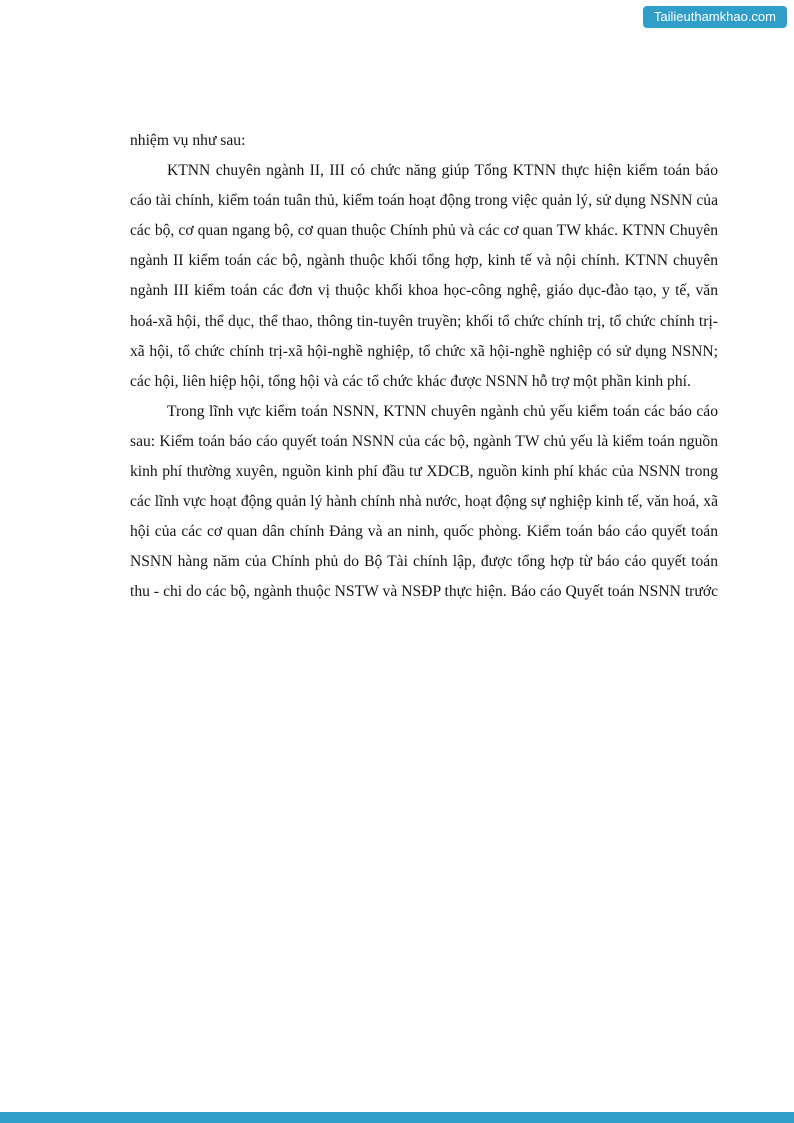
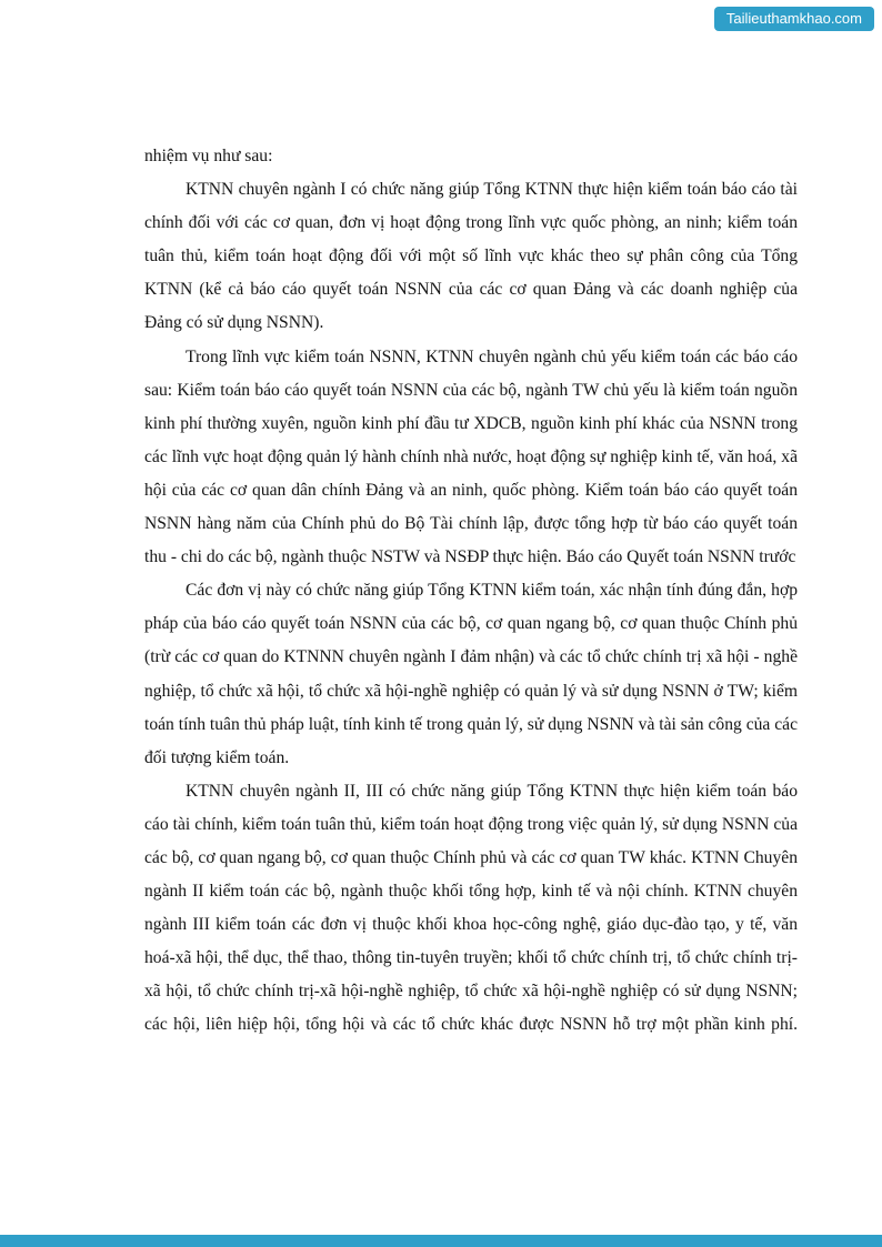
  Tailieuthamkhao.com
  nhiệm vụ như sau:
+ KTNN chuyên ngành I có chức năng giúp Tổng KTNN thực hiện kiểm toán báo cáo tài chính đối với các cơ quan, đơn vị hoạt động trong lĩnh vực quốc phòng, an ninh; kiểm toán tuân thủ, kiểm toán hoạt động đối với một số lĩnh vực khác theo sự phân công của Tổng KTNN (kể cả báo cáo quyết toán NSNN của các cơ quan Đảng và các doanh nghiệp của Đảng có sử dụng NSNN).
- KTNN chuyên ngành II, III có chức năng giúp Tổng KTNN thực hiện kiểm toán báo cáo tài chính, kiểm toán tuân thủ, kiểm toán hoạt động trong việc quản lý, sử dụng NSNN của các bộ, cơ quan ngang bộ, cơ quan thuộc Chính phủ và các cơ quan TW khác. KTNN Chuyên ngành II kiểm toán các bộ, ngành thuộc khối tổng hợp, kinh tế và nội chính. KTNN chuyên ngành III kiểm toán các đơn vị thuộc khối khoa học-công nghệ, giáo dục-đào tạo, y tế, văn hoá-xã hội, thể dục, thể thao, thông tin-tuyên truyền; khối tổ chức chính trị, tổ chức chính trị-xã hội, tổ chức chính trị-xã hội-nghề nghiệp, tổ chức xã hội-nghề nghiệp có sử dụng NSNN; các hội, liên hiệp hội, tổng hội và các tổ chức khác được NSNN hỗ trợ một phần kinh phí.
+ Trong lĩnh vực kiểm toán NSNN, KTNN chuyên ngành chủ yếu kiểm toán các báo cáo sau: Kiểm toán báo cáo quyết toán NSNN của các bộ, ngành TW chủ yếu là kiểm toán nguồn kinh phí thường xuyên, nguồn kinh phí đầu tư XDCB, nguồn kinh phí khác của NSNN trong các lĩnh vực hoạt động quản lý hành chính nhà nước, hoạt động sự nghiệp kinh tế, văn hoá, xã hội của các cơ quan dân chính Đảng và an ninh, quốc phòng. Kiểm toán báo cáo quyết toán NSNN hàng năm của Chính phủ do Bộ Tài chính lập, được tổng hợp từ báo cáo quyết toán thu - chi do các bộ, ngành thuộc NSTW và NSĐP thực hiện. Báo cáo Quyết toán NSNN trước
+ Các đơn vị này có chức năng giúp Tổng KTNN kiểm toán, xác nhận tính đúng đắn, hợp pháp của báo cáo quyết toán NSNN của các bộ, cơ quan ngang bộ, cơ quan thuộc Chính phủ (trừ các cơ quan do KTNNN chuyên ngành I đảm nhận) và các tổ chức chính trị xã hội - nghề nghiệp, tổ chức xã hội, tổ chức xã hội-nghề nghiệp có quản lý và sử dụng NSNN ở TW; kiểm toán tính tuân thủ pháp luật, tính kinh tế trong quản lý, sử dụng NSNN và tài sản công của các đối tượng kiểm toán.
- Trong lĩnh vực kiểm toán NSNN, KTNN chuyên ngành chủ yếu kiểm toán các báo cáo sau: Kiểm toán báo cáo quyết toán NSNN của các bộ, ngành TW chủ yếu là kiểm toán nguồn kinh phí thường xuyên, nguồn kinh phí đầu tư XDCB, nguồn kinh phí khác của NSNN trong các lĩnh vực hoạt động quản lý hành chính nhà nước, hoạt động sự nghiệp kinh tế, văn hoá, xã hội của các cơ quan dân chính Đảng và an ninh, quốc phòng. Kiểm toán báo cáo quyết toán NSNN hàng năm của Chính phủ do Bộ Tài chính lập, được tổng hợp từ báo cáo quyết toán thu - chi do các bộ, ngành thuộc NSTW và NSĐP thực hiện. Báo cáo Quyết toán NSNN trước
+ KTNN chuyên ngành II, III có chức năng giúp Tổng KTNN thực hiện kiểm toán báo cáo tài chính, kiểm toán tuân thủ, kiểm toán hoạt động trong việc quản lý, sử dụng NSNN của các bộ, cơ quan ngang bộ, cơ quan thuộc Chính phủ và các cơ quan TW khác. KTNN Chuyên ngành II kiểm toán các bộ, ngành thuộc khối tổng hợp, kinh tế và nội chính. KTNN chuyên ngành III kiểm toán các đơn vị thuộc khối khoa học-công nghệ, giáo dục-đào tạo, y tế, văn hoá-xã hội, thể dục, thể thao, thông tin-tuyên truyền; khối tổ chức chính trị, tổ chức chính trị-xã hội, tổ chức chính trị-xã hội-nghề nghiệp, tổ chức xã hội-nghề nghiệp có sử dụng NSNN; các hội, liên hiệp hội, tổng hội và các tổ chức khác được NSNN hỗ trợ một phần kinh phí.
